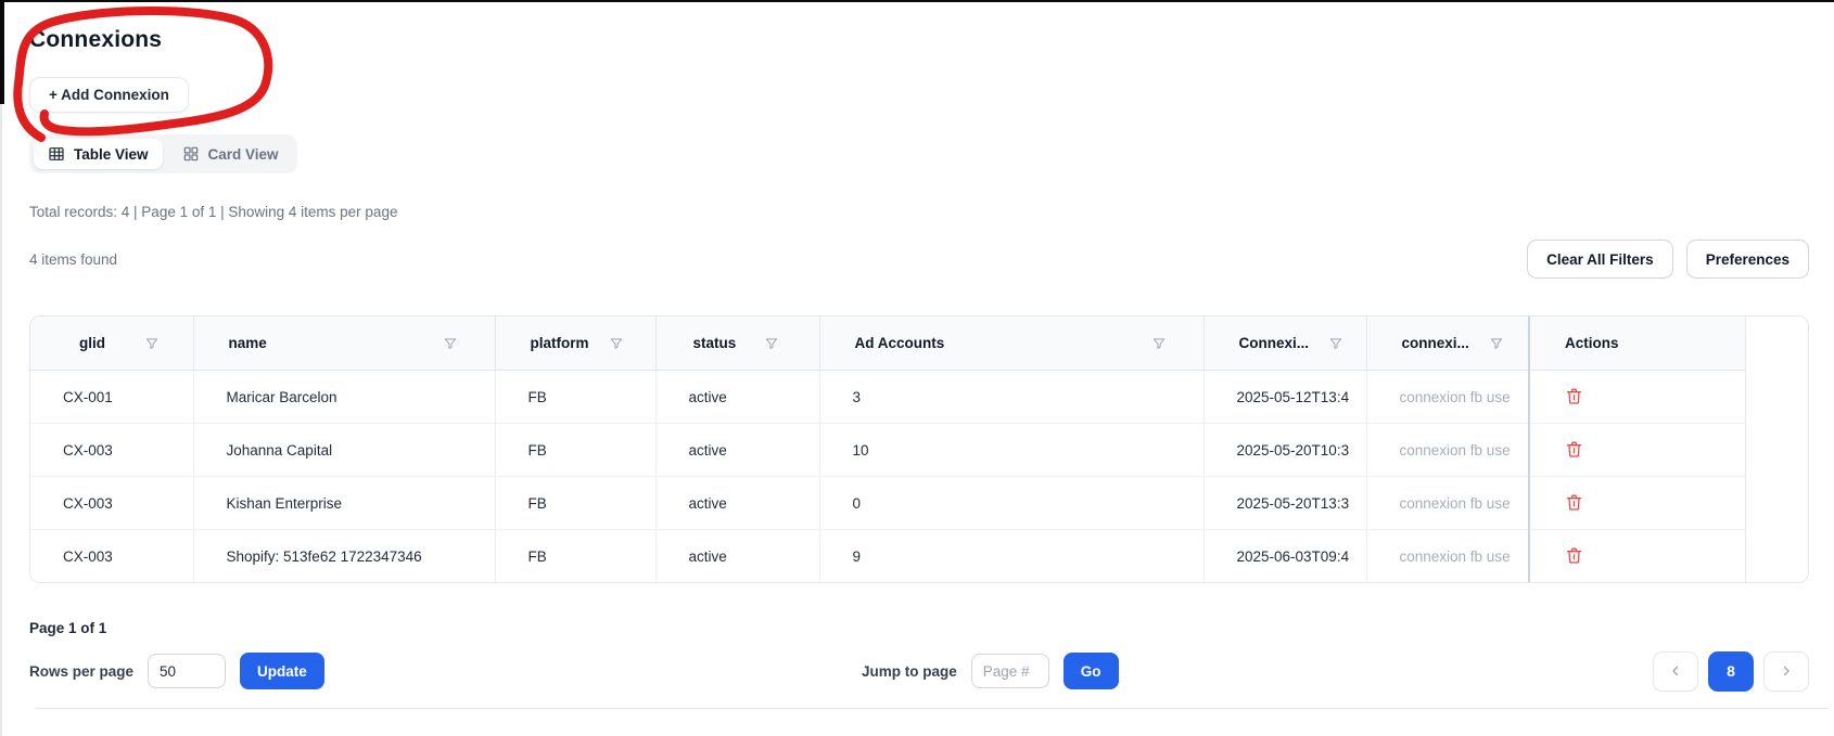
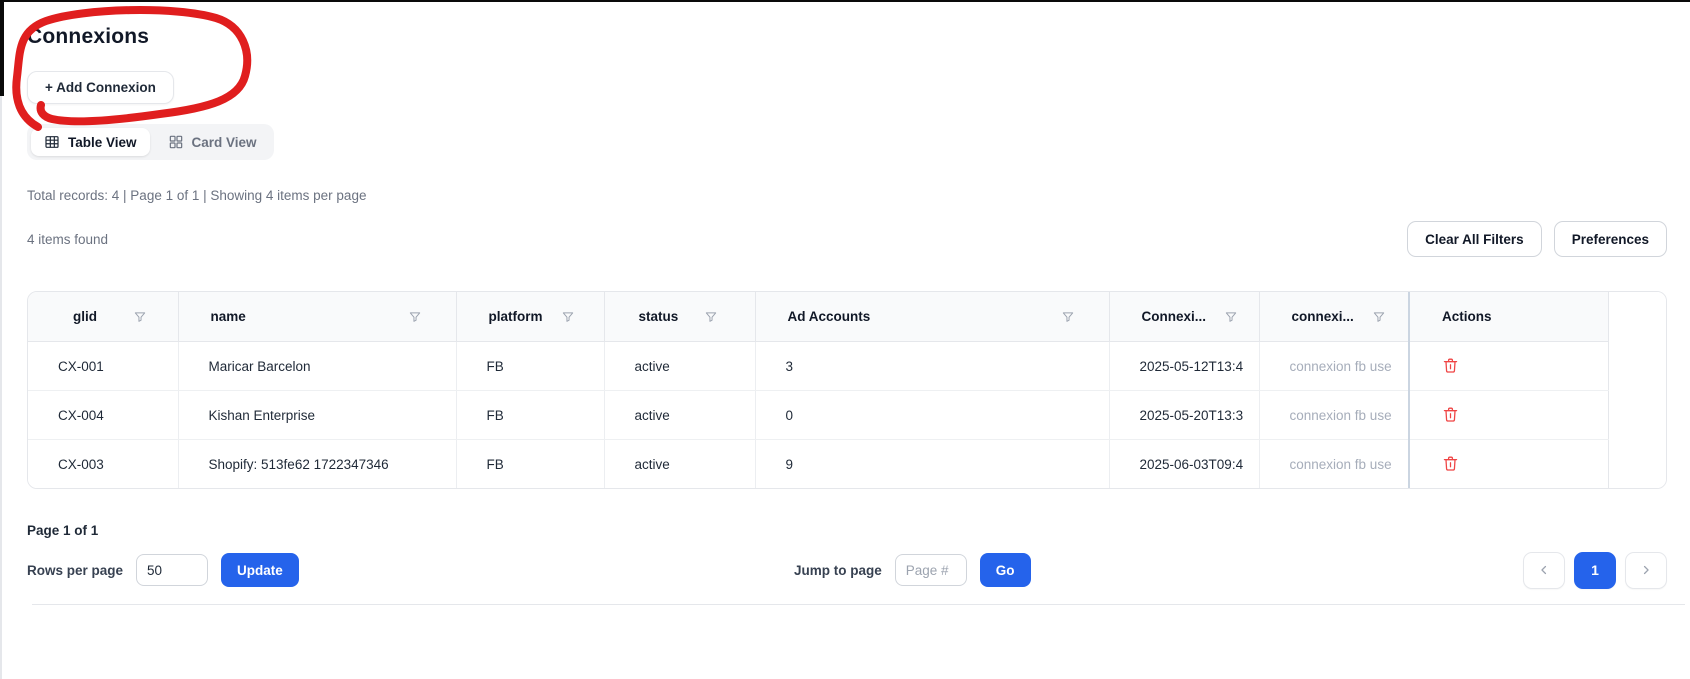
  Connexions
  + Add Connexion
  Table View
  Card View
  Total records: 4 | Page 1 of 1 | Showing 4 items per page
  4 items found
  Clear All Filters
  Preferences
  glid	name	platform	status	Ad Accounts	Connexi...	connexi...	Actions
  CX-001	Maricar Barcelon	FB	active	3	2025-05-12T13:4	connexion fb use
- CX-003	Johanna Capital	FB	active	10	2025-05-20T10:3	connexion fb use
- CX-003	Kishan Enterprise	FB	active	0	2025-05-20T13:3	connexion fb use
+ CX-004	Kishan Enterprise	FB	active	0	2025-05-20T13:3	connexion fb use
  CX-003	Shopify: 513fe62 1722347346	FB	active	9	2025-06-03T09:4	connexion fb use
  Page 1 of 1
  Rows per page
  50
  Update
  Jump to page
  Page #
  Go
- 8
+ 1
